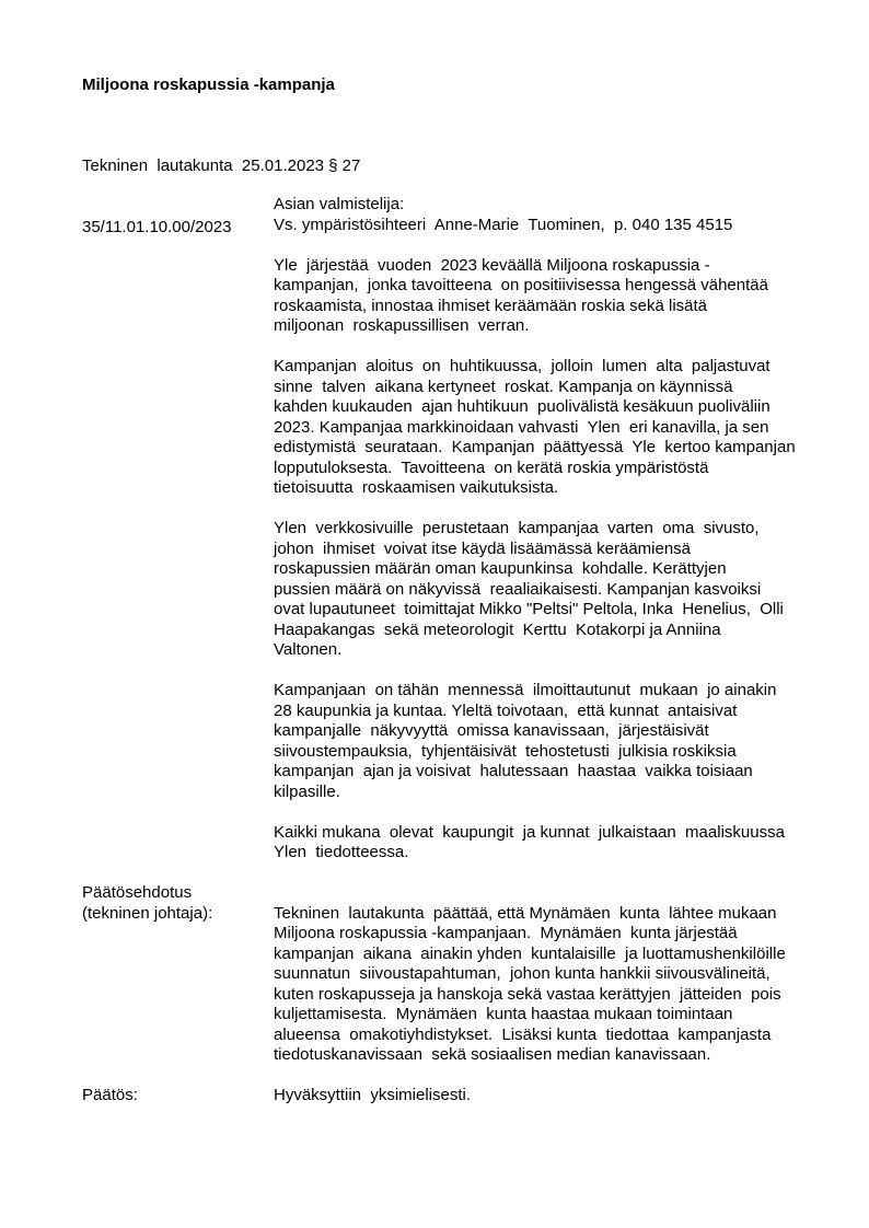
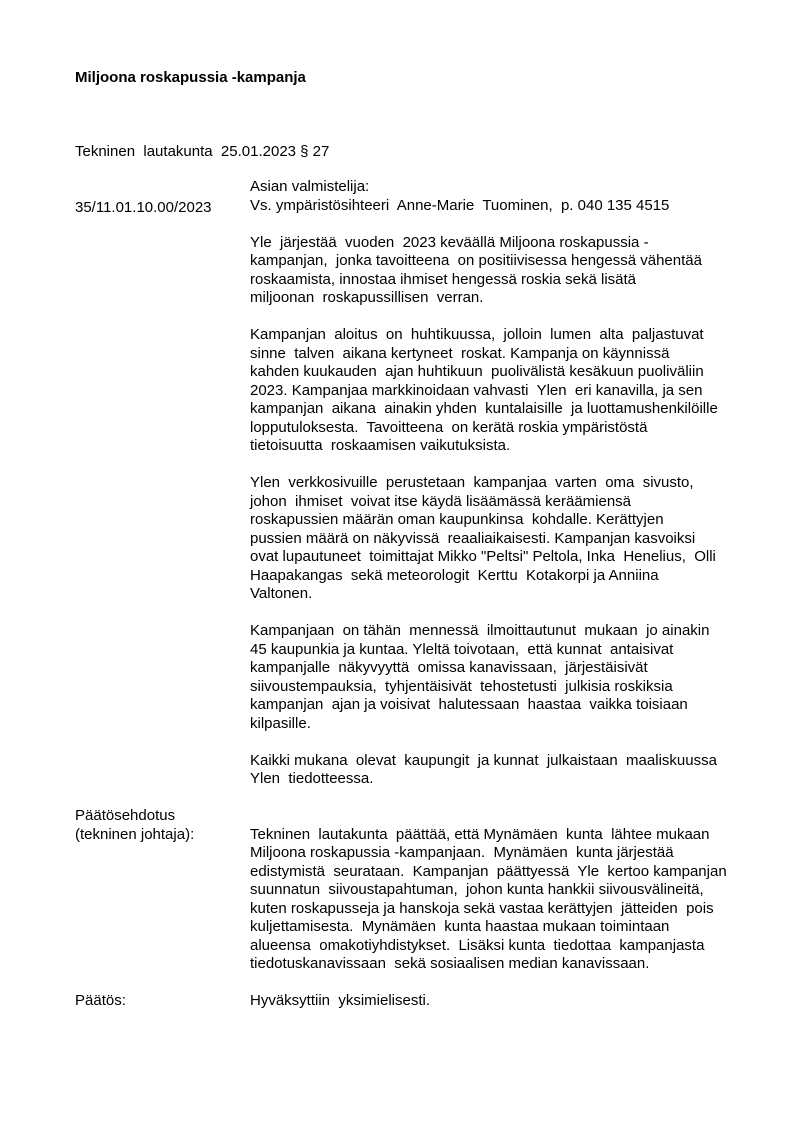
  Miljoona roskapussia -kampanja
  Tekninen lautakunta 25.01.2023 § 27
  35/11.01.10.00/2023
  Asian valmistelija:
  Vs. ympäristösihteeri Anne-Marie Tuominen, p. 040 135 4515
  Yle järjestää vuoden 2023 keväällä Miljoona roskapussia -
  kampanjan, jonka tavoitteena on positiivisessa hengessä vähentää
- roskaamista, innostaa ihmiset keräämään roskia sekä lisätä
+ roskaamista, innostaa ihmiset hengessä roskia sekä lisätä
  miljoonan roskapussillisen verran.
  Kampanjan aloitus on huhtikuussa, jolloin lumen alta paljastuvat
  sinne talven aikana kertyneet roskat. Kampanja on käynnissä
  kahden kuukauden ajan huhtikuun puolivälistä kesäkuun puoliväliin
  2023. Kampanjaa markkinoidaan vahvasti Ylen eri kanavilla, ja sen
- edistymistä seurataan. Kampanjan päättyessä Yle kertoo kampanjan
+ kampanjan aikana ainakin yhden kuntalaisille ja luottamushenkilöille
  lopputuloksesta. Tavoitteena on kerätä roskia ympäristöstä
  tietoisuutta roskaamisen vaikutuksista.
  Ylen verkkosivuille perustetaan kampanjaa varten oma sivusto,
  johon ihmiset voivat itse käydä lisäämässä keräämiensä
  roskapussien määrän oman kaupunkinsa kohdalle. Kerättyjen
  pussien määrä on näkyvissä reaaliaikaisesti. Kampanjan kasvoiksi
  ovat lupautuneet toimittajat Mikko "Peltsi" Peltola, Inka Henelius, Olli
  Haapakangas sekä meteorologit Kerttu Kotakorpi ja Anniina
  Valtonen.
  Kampanjaan on tähän mennessä ilmoittautunut mukaan jo ainakin
- 28 kaupunkia ja kuntaa. Yleltä toivotaan, että kunnat antaisivat
+ 45 kaupunkia ja kuntaa. Yleltä toivotaan, että kunnat antaisivat
  kampanjalle näkyvyyttä omissa kanavissaan, järjestäisivät
  siivoustempauksia, tyhjentäisivät tehostetusti julkisia roskiksia
  kampanjan ajan ja voisivat halutessaan haastaa vaikka toisiaan
  kilpasille.
  Kaikki mukana olevat kaupungit ja kunnat julkaistaan maaliskuussa
  Ylen tiedotteessa.
  Päätösehdotus
  (tekninen johtaja):
  Tekninen lautakunta päättää, että Mynämäen kunta lähtee mukaan
  Miljoona roskapussia -kampanjaan. Mynämäen kunta järjestää
- kampanjan aikana ainakin yhden kuntalaisille ja luottamushenkilöille
+ edistymistä seurataan. Kampanjan päättyessä Yle kertoo kampanjan
  suunnatun siivoustapahtuman, johon kunta hankkii siivousvälineitä,
  kuten roskapusseja ja hanskoja sekä vastaa kerättyjen jätteiden pois
  kuljettamisesta. Mynämäen kunta haastaa mukaan toimintaan
  alueensa omakotiyhdistykset. Lisäksi kunta tiedottaa kampanjasta
  tiedotuskanavissaan sekä sosiaalisen median kanavissaan.
  Päätös:
  Hyväksyttiin yksimielisesti.
